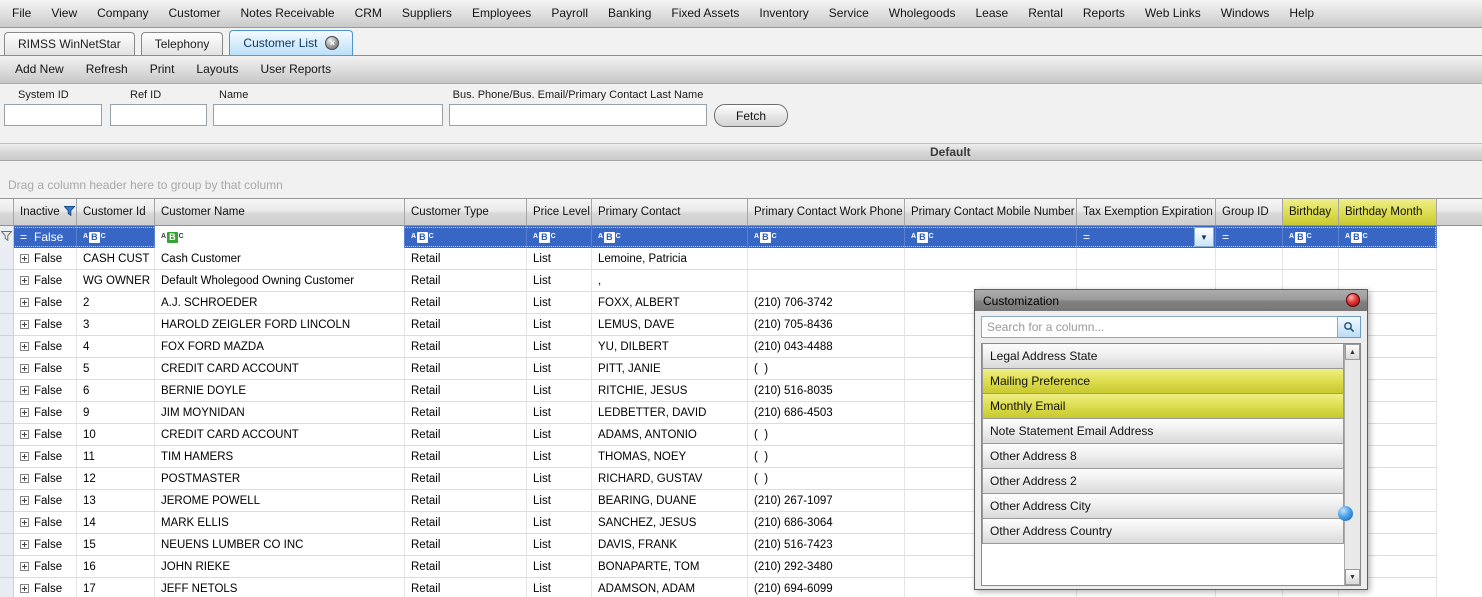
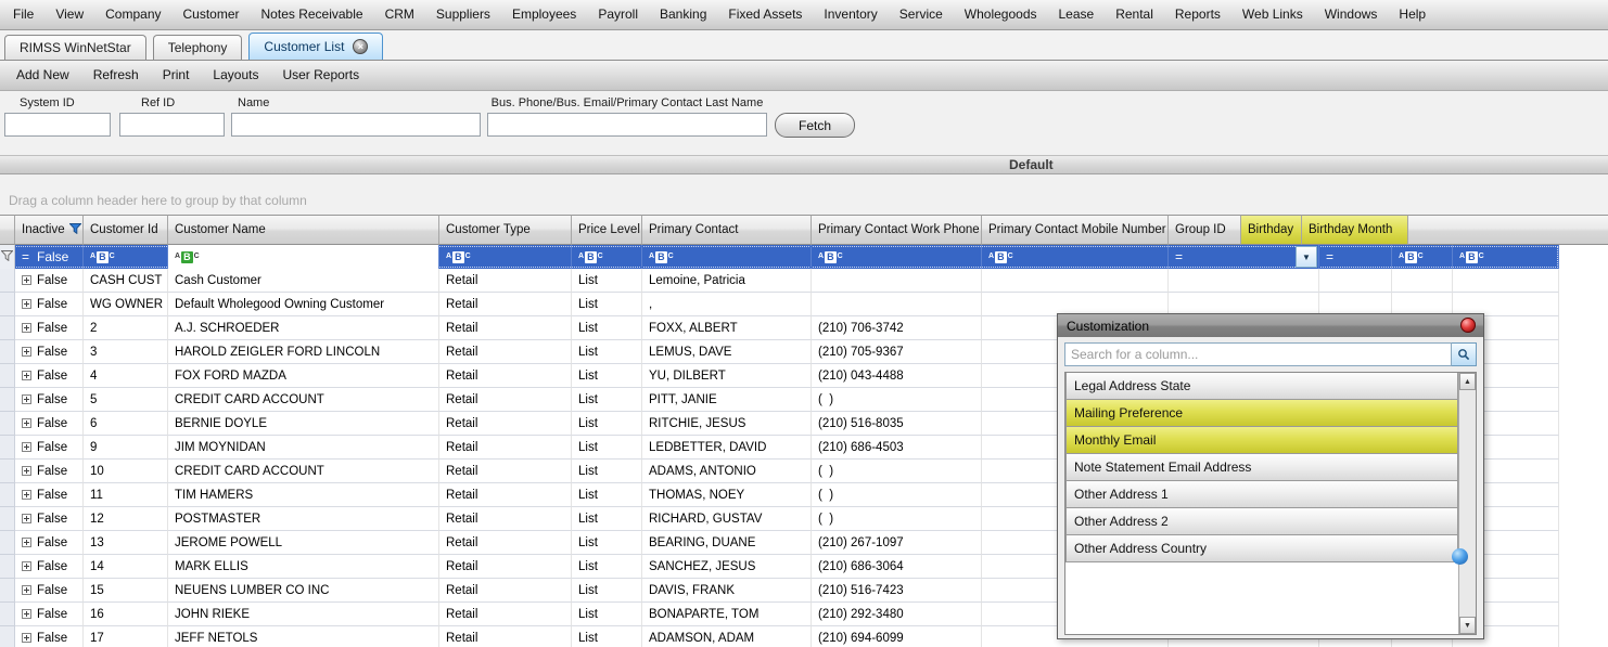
  File
  View
  Company
  Customer
  Notes Receivable
  CRM
  Suppliers
  Employees
  Payroll
  Banking
  Fixed Assets
  Inventory
  Service
  Wholegoods
  Lease
  Rental
  Reports
  Web Links
  Windows
  Help
  RIMSS WinNetStar
  Telephony
  Customer List
  ×
  Add New
  Refresh
  Print
  Layouts
  User Reports
  Fetch
  System ID
  Ref ID
  Name
  Bus. Phone/Bus. Email/Primary Contact Last Name
  Default
  Drag a column header here to group by that column
  Inactive
  Customer Id
  Customer Name
  Customer Type
  Price Level
  Primary Contact
  Primary Contact Work Phone
  Primary Contact Mobile Number
- Tax Exemption Expiration
  Group ID
  Birthday
  Birthday Month
  =
  False
  B
  B
  B
  B
  B
  B
  B
  =
  ▼
  =
  B
  B
  False
  CASH CUST
  Cash Customer
  Retail
  List
  Lemoine, Patricia
  False
  WG OWNER
  Default Wholegood Owning Customer
  Retail
  List
  ,
  False
  2
  A.J. SCHROEDER
  Retail
  List
  FOXX, ALBERT
  (210) 706-3742
  False
  3
  HAROLD ZEIGLER FORD LINCOLN
  Retail
  List
  LEMUS, DAVE
- (210) 705-8436
+ (210) 705-9367
  False
  4
  FOX FORD MAZDA
  Retail
  List
  YU, DILBERT
  (210) 043-4488
  False
  5
  CREDIT CARD ACCOUNT
  Retail
  List
  PITT, JANIE
  ( )
  False
  6
  BERNIE DOYLE
  Retail
  List
  RITCHIE, JESUS
  (210) 516-8035
  False
  9
  JIM MOYNIDAN
  Retail
  List
  LEDBETTER, DAVID
  (210) 686-4503
  False
  10
  CREDIT CARD ACCOUNT
  Retail
  List
  ADAMS, ANTONIO
  ( )
  False
  11
  TIM HAMERS
  Retail
  List
  THOMAS, NOEY
  ( )
  False
  12
  POSTMASTER
  Retail
  List
  RICHARD, GUSTAV
  ( )
  False
  13
  JEROME POWELL
  Retail
  List
  BEARING, DUANE
  (210) 267-1097
  False
  14
  MARK ELLIS
  Retail
  List
  SANCHEZ, JESUS
  (210) 686-3064
  False
  15
  NEUENS LUMBER CO INC
  Retail
  List
  DAVIS, FRANK
  (210) 516-7423
  False
  16
  JOHN RIEKE
  Retail
  List
  BONAPARTE, TOM
  (210) 292-3480
  False
  17
  JEFF NETOLS
  Retail
  List
  ADAMSON, ADAM
  (210) 694-6099
  Customization
  Search for a column...
  Legal Address State
  Mailing Preference
  Monthly Email
  Note Statement Email Address
- Other Address 8
+ Other Address 1
  Other Address 2
- Other Address City
  Other Address Country
